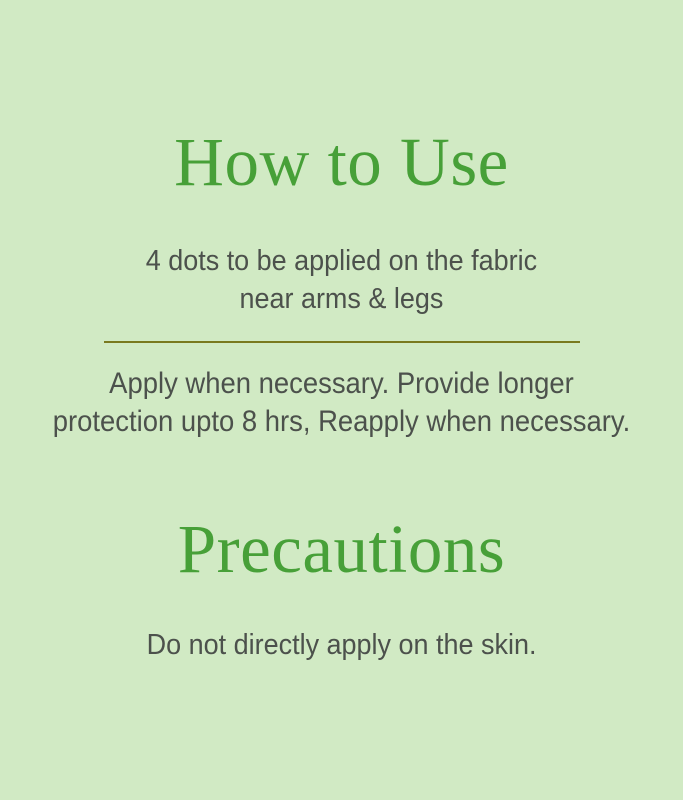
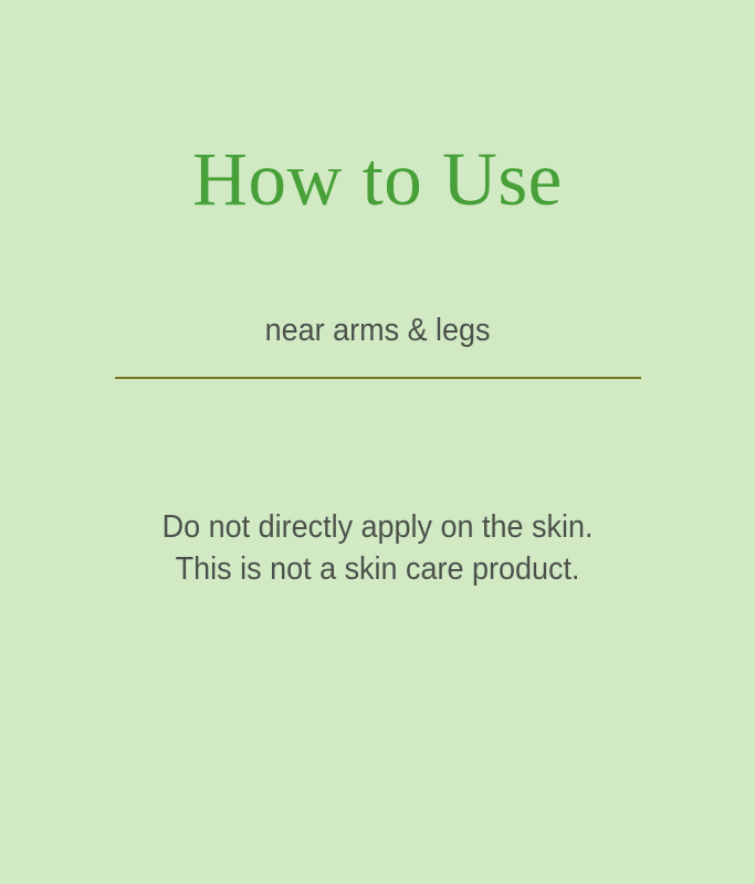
  How to Use
- 4 dots to be applied on the fabric
  near arms & legs
- Apply when necessary. Provide longer
- protection upto 8 hrs, Reapply when necessary.
- Precautions
  Do not directly apply on the skin.
+ This is not a skin care product.
